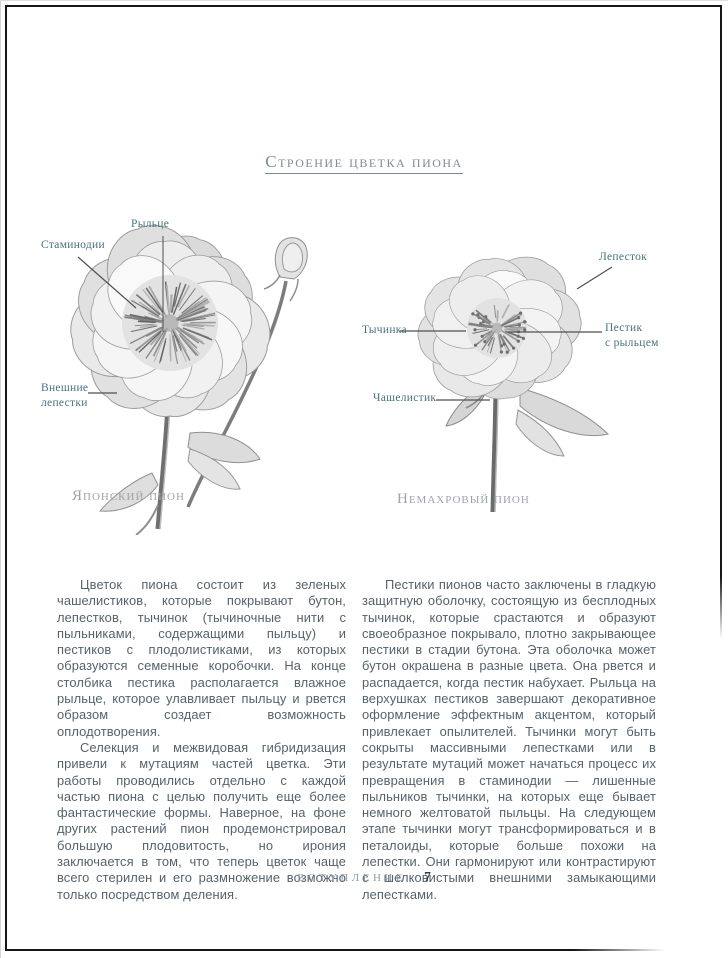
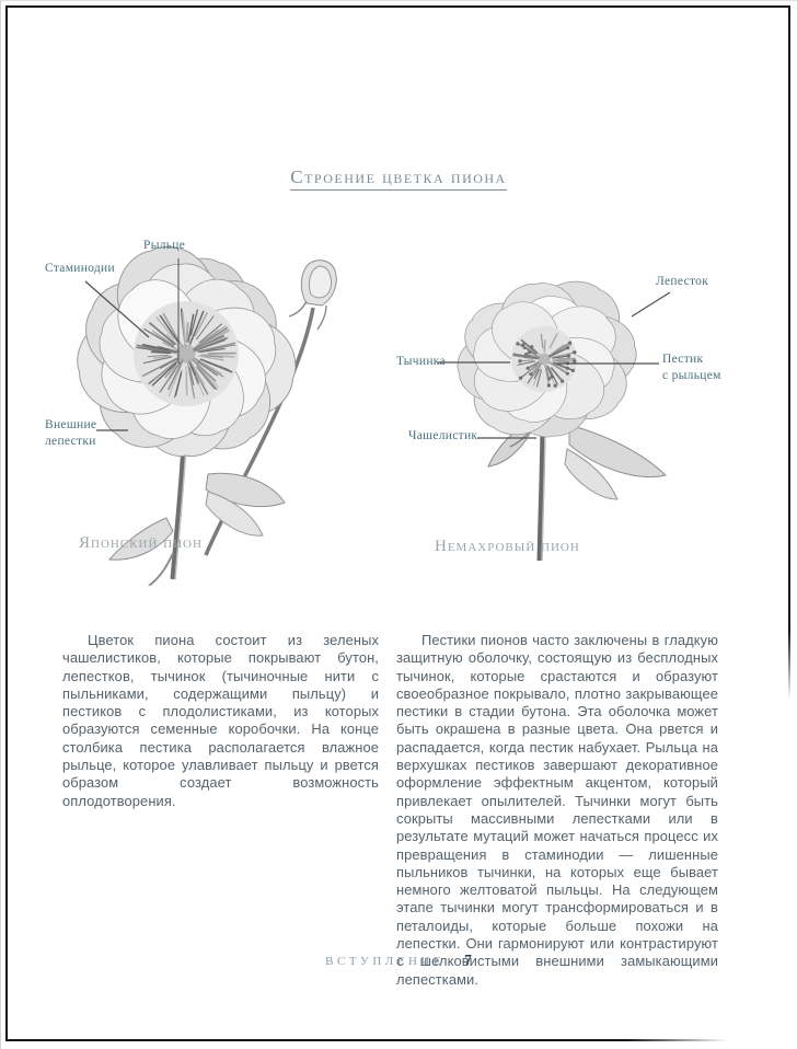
  Строение цветка пиона
  Рыльце
  Стаминодии
  Внешние
  лепестки
  Лепесток
  Тычинка
  Пестик
  с рыльцем
  Чашелистик
  Японский пион
  Немахровый пион
  Цветок пиона состоит из зеленых чашелистиков, которые покрывают бутон, лепестков, тычинок (тычиночные нити с пыльниками, содержащими пыльцу) и пестиков с плодолистиками, из которых образуются семенные коробочки. На конце столбика пестика располагается влажное рыльце, которое улавливает пыльцу и рвется образом создает возможность оплодотворения.
- Селекция и межвидовая гибридизация привели к мутациям частей цветка. Эти работы проводились отдельно с каждой частью пиона с целью получить еще более фантастические формы. Наверное, на фоне других растений пион продемонстрировал большую плодовитость, но ирония заключается в том, что теперь цветок чаще всего стерилен и его размножение возможно только посредством деления.
- Пестики пионов часто заключены в гладкую защитную оболочку, состоящую из бесплодных тычинок, которые срастаются и образуют своеобразное покрывало, плотно закрывающее пестики в стадии бутона. Эта оболочка может бутон окрашена в разные цвета. Она рвется и распадается, когда пестик набухает. Рыльца на верхушках пестиков завершают декоративное оформление эффектным акцентом, который привлекает опылителей. Тычинки могут быть сокрыты массивными лепестками или в результате мутаций может начаться процесс их превращения в стаминодии — лишенные пыльников тычинки, на которых еще бывает немного желтоватой пыльцы. На следующем этапе тычинки могут трансформироваться и в петалоиды, которые больше похожи на лепестки. Они гармонируют или контрастируют с шелковистыми внешними замыкающими лепестками.
+ Пестики пионов часто заключены в гладкую защитную оболочку, состоящую из бесплодных тычинок, которые срастаются и образуют своеобразное покрывало, плотно закрывающее пестики в стадии бутона. Эта оболочка может быть окрашена в разные цвета. Она рвется и распадается, когда пестик набухает. Рыльца на верхушках пестиков завершают декоративное оформление эффектным акцентом, который привлекает опылителей. Тычинки могут быть сокрыты массивными лепестками или в результате мутаций может начаться процесс их превращения в стаминодии — лишенные пыльников тычинки, на которых еще бывает немного желтоватой пыльцы. На следующем этапе тычинки могут трансформироваться и в петалоиды, которые больше похожи на лепестки. Они гармонируют или контрастируют с шелковистыми внешними замыкающими лепестками.
  ВСТУПЛЕНИЕ
  7
